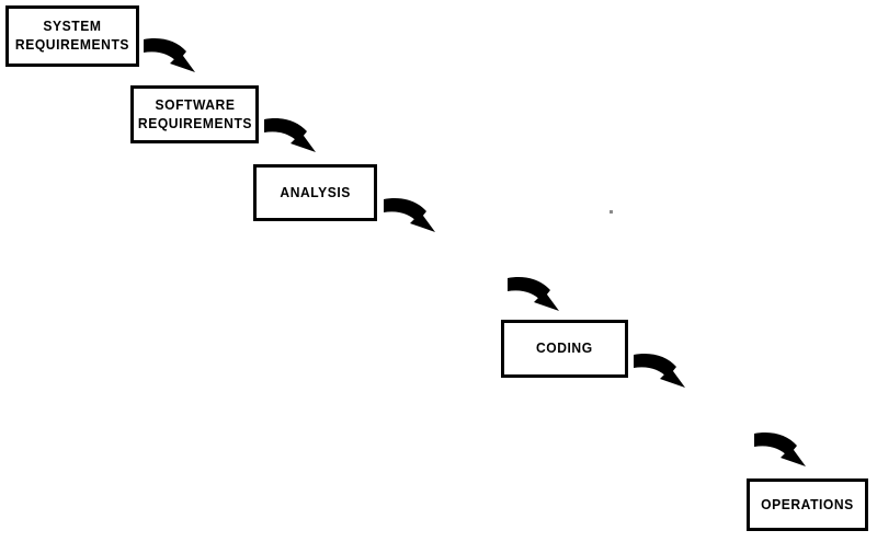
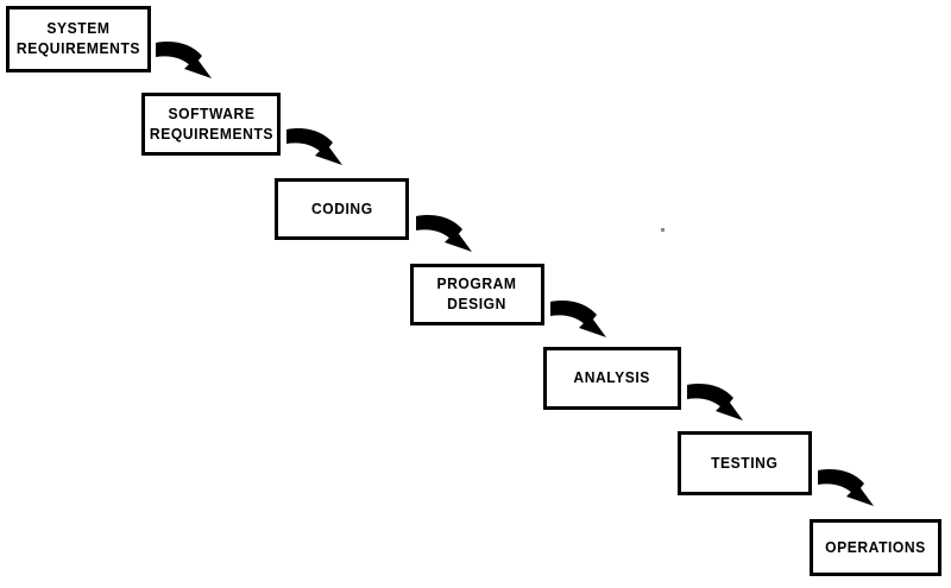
  SYSTEM
  REQUIREMENTS
  SOFTWARE
  REQUIREMENTS
- ANALYSIS
+ CODING
+ PROGRAM
+ DESIGN
- CODING
+ ANALYSIS
+ TESTING
  OPERATIONS
